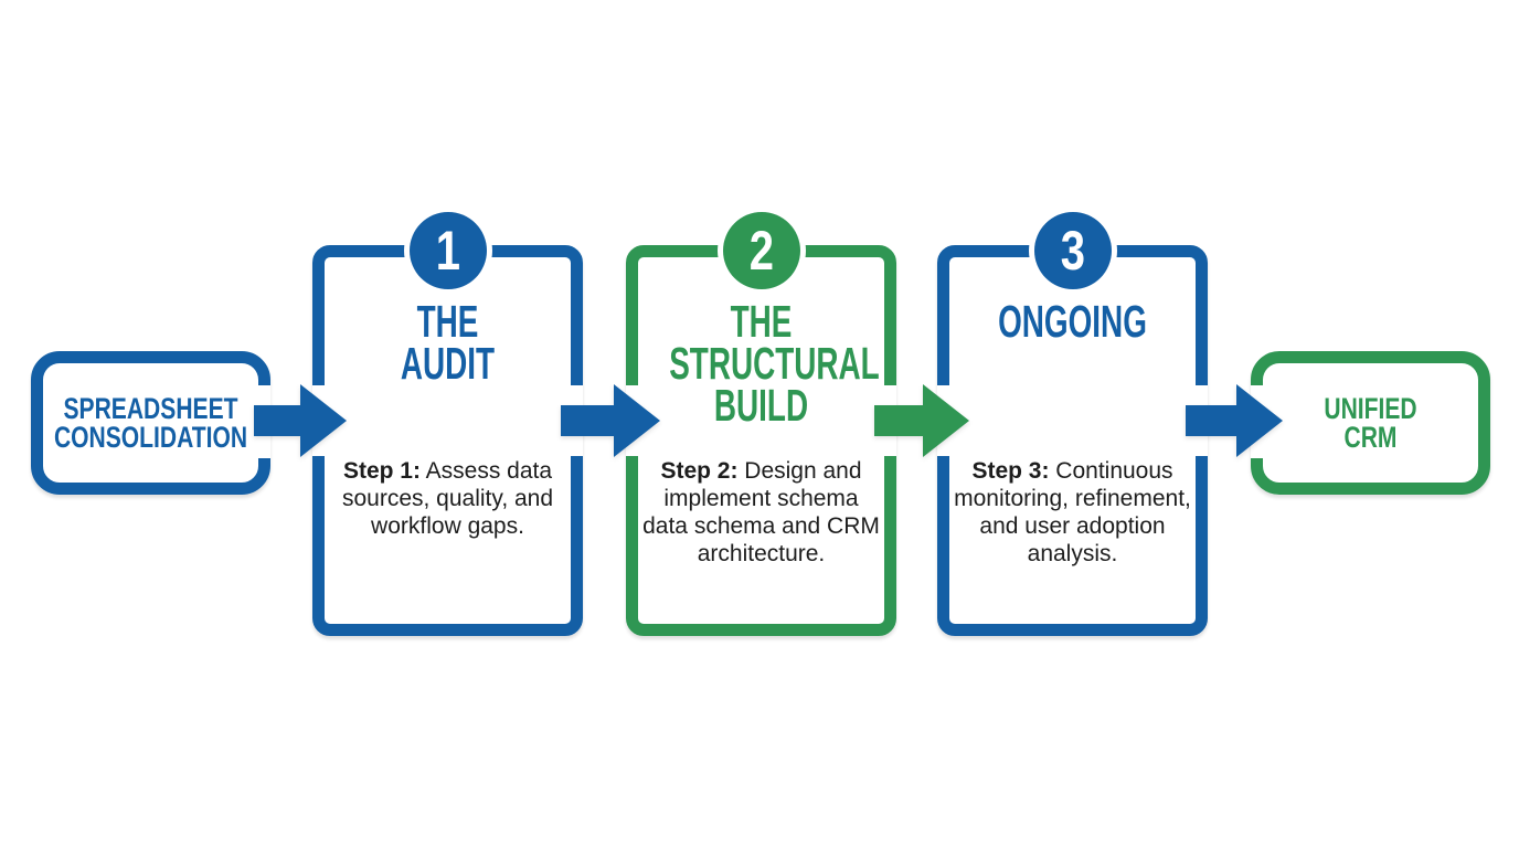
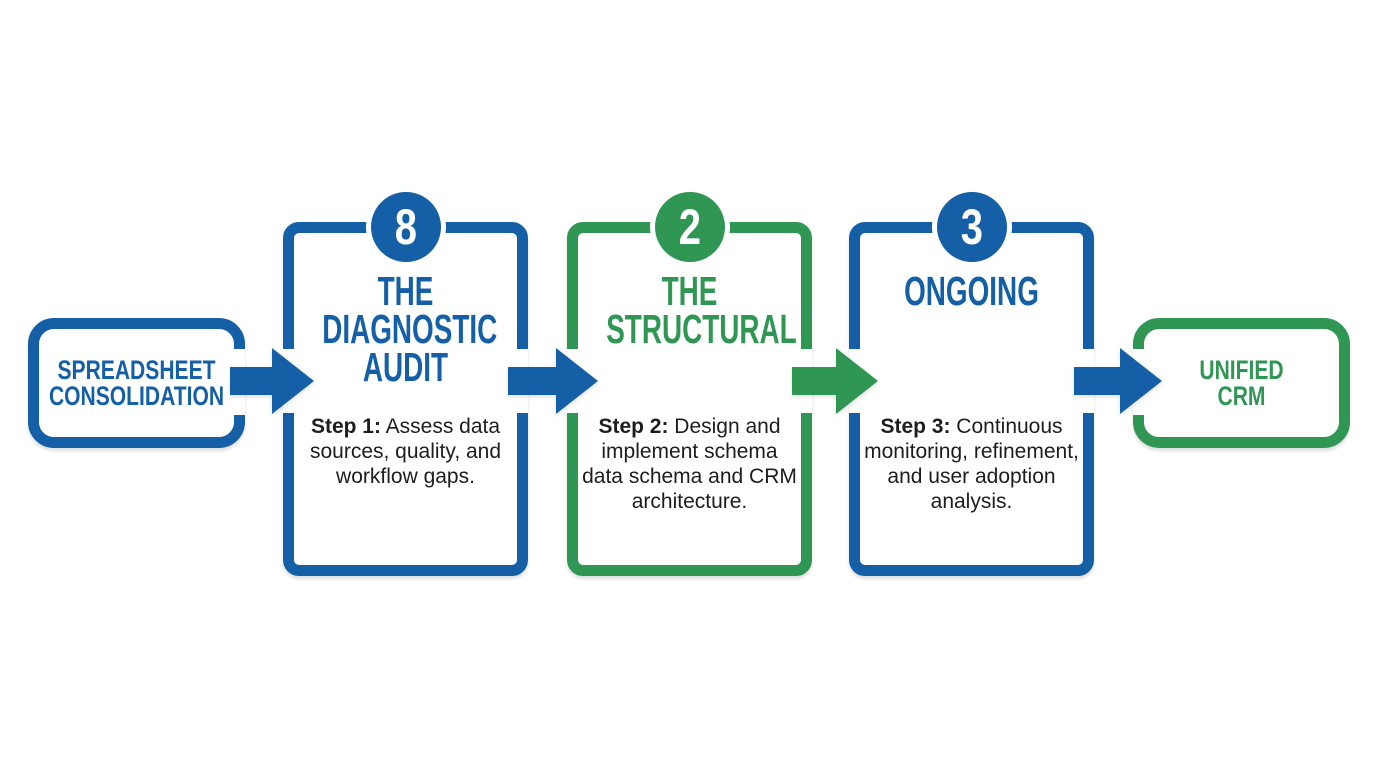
  SPREADSHEET
  CONSOLIDATION
- 1
+ 8
  THE
+ DIAGNOSTIC
  AUDIT
  Step 1: Assess data sources, quality, and workflow gaps.
  2
  THE
  STRUCTURAL
- BUILD
  Step 2: Design and implement schema data schema and CRM architecture.
  3
  ONGOING
  Step 3: Continuous monitoring, refinement, and user adoption analysis.
  UNIFIED
  CRM
